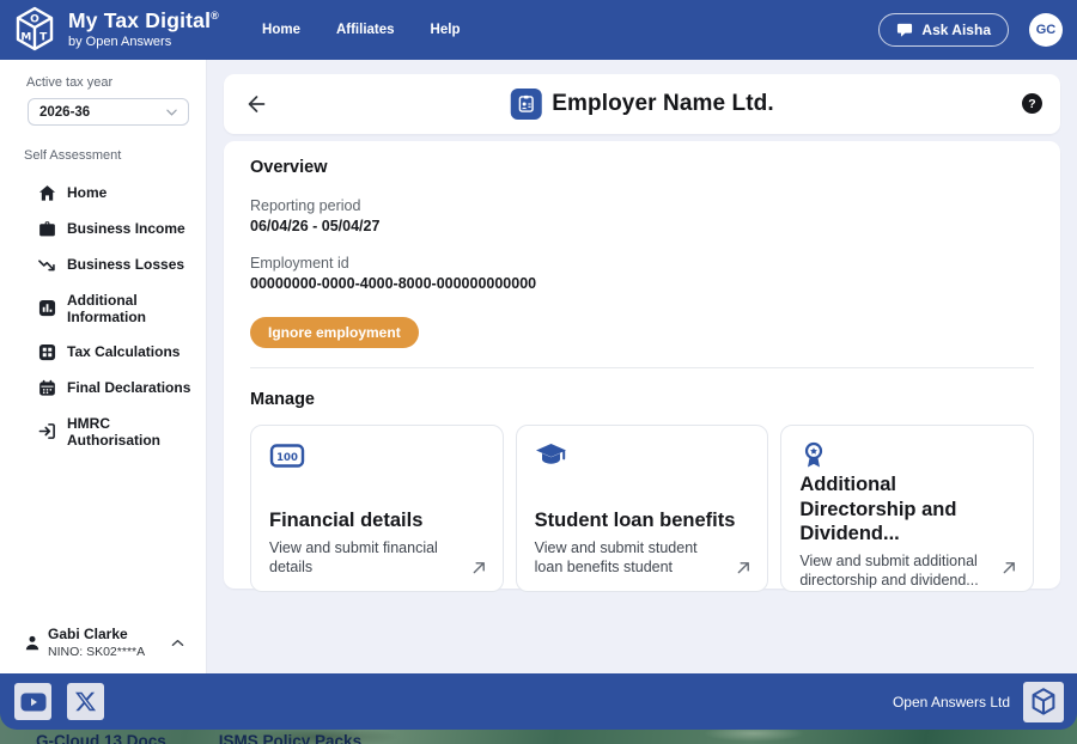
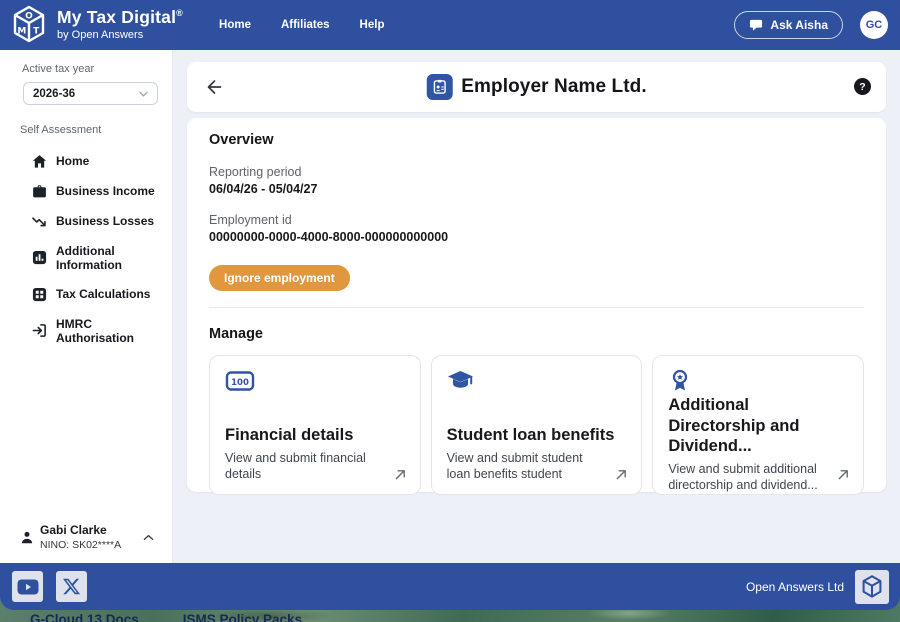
  O
  M
  T
  My Tax Digital®
  by Open Answers
  Home
  Affiliates
  Help
  Ask Aisha
  GC
  Active tax year
  2026-36
  Self Assessment
  Home
  Business Income
  Business Losses
  Additional Information
  Tax Calculations
- Final Declarations
  HMRC Authorisation
  Gabi Clarke
  NINO: SK02****A
  Employer Name Ltd.
  ?
  Overview
  Reporting period
  06/04/26 - 05/04/27
  Employment id
  00000000-0000-4000-8000-000000000000
  Ignore employment
  Manage
  100
  Financial details
  View and submit financial details
  Student loan benefits
  View and submit student loan benefits student
  Additional Directorship and Dividend...
  View and submit additional directorship and dividend...
  G-Cloud 13 Docs
  ISMS Policy Packs
  Open Answers Ltd
